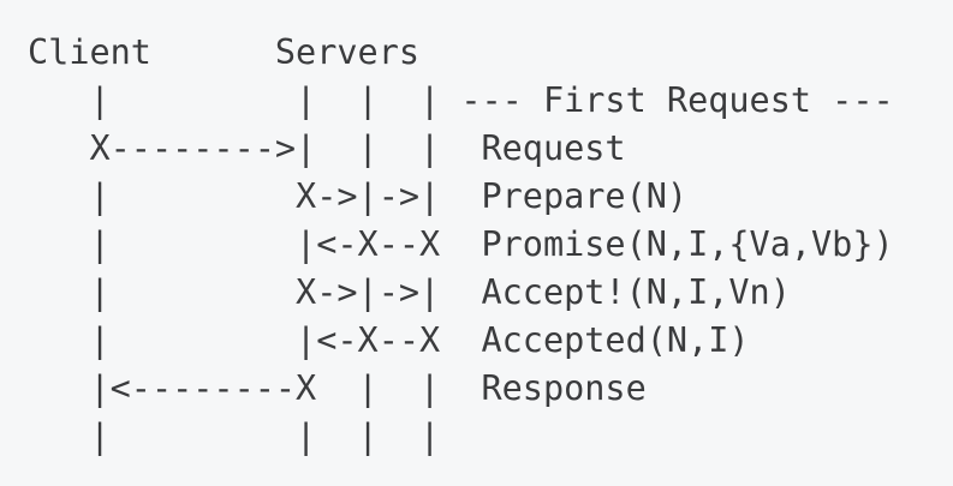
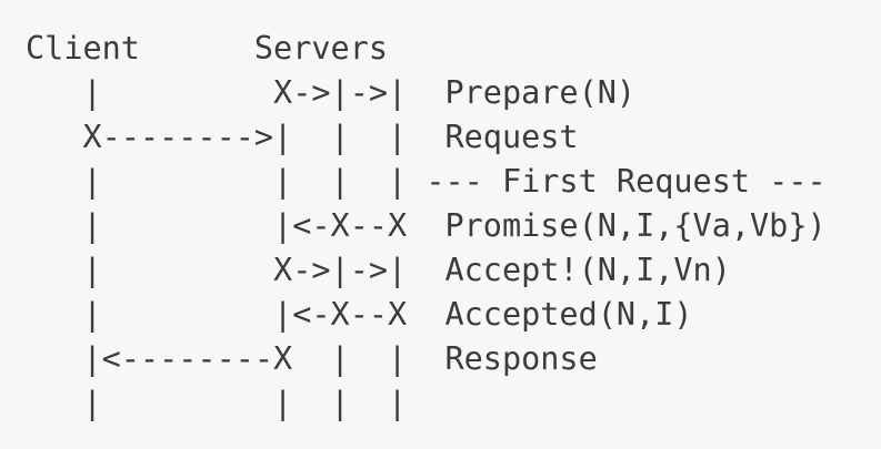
  Client Servers
- | | | | --- First Request ---
+ | X->|->| Prepare(N)
  X-------->| | | Request
- | X->|->| Prepare(N)
+ | | | | --- First Request ---
  | |<-X--X Promise(N,I,{Va,Vb})
  | X->|->| Accept!(N,I,Vn)
  | |<-X--X Accepted(N,I)
  |<--------X | | Response
  | | | |
